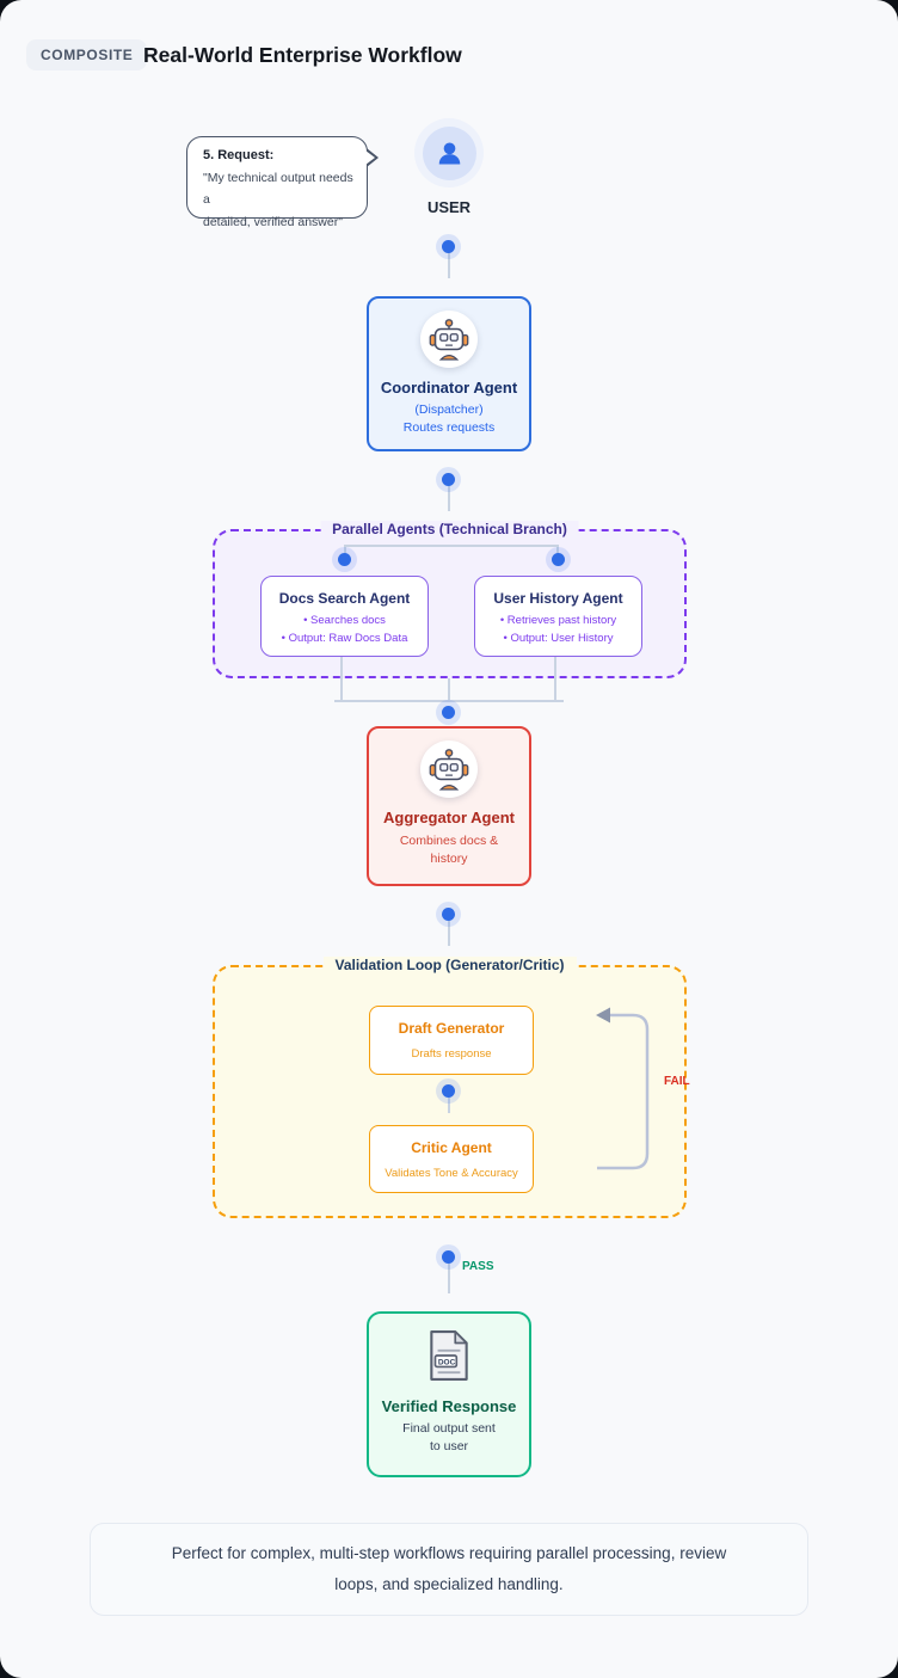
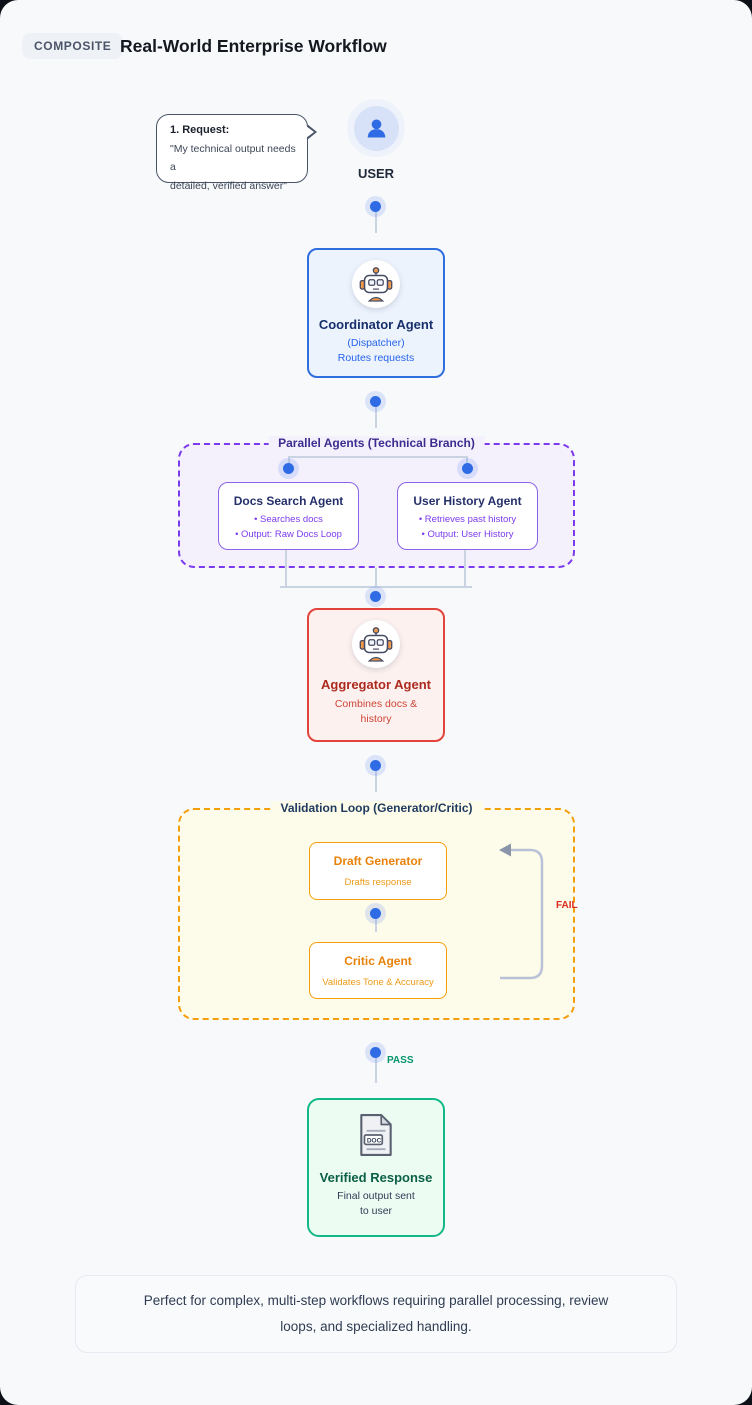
  COMPOSITE
  Real-World Enterprise Workflow
- 5. Request:
+ 1. Request:
  "My technical output needs a
  detailed, verified answer"
  USER
  Coordinator Agent
  (Dispatcher)
  Routes requests
  Parallel Agents (Technical Branch)
  Docs Search Agent
  • Searches docs
- • Output: Raw Docs Data
+ • Output: Raw Docs Loop
  User History Agent
  • Retrieves past history
  • Output: User History
  Aggregator Agent
  Combines docs &
  history
  Validation Loop (Generator/Critic)
  Draft Generator
  Drafts response
  Critic Agent
  Validates Tone & Accuracy
  FAIL
  PASS
  Verified Response
  Final output sent
  to user
  Perfect for complex, multi-step workflows requiring parallel processing, review loops, and specialized handling.
